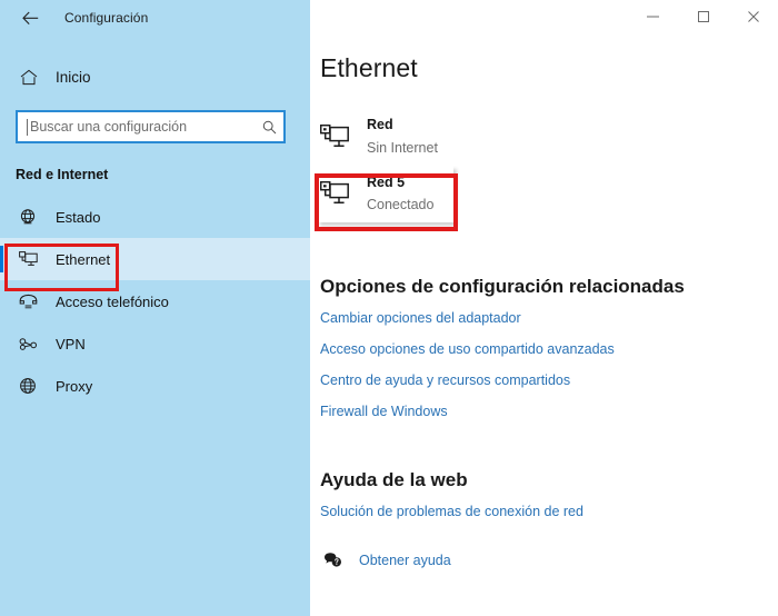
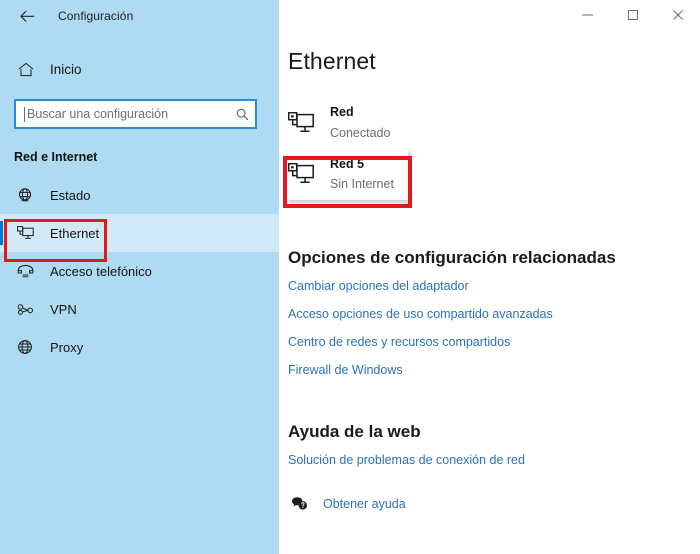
  Configuración
  Inicio
  Buscar una configuración
  Red e Internet
  Estado
  Ethernet
  Acceso telefónico
  VPN
  Proxy
  Ethernet
  Red
- Sin Internet
+ Conectado
  Red 5
- Conectado
+ Sin Internet
  Opciones de configuración relacionadas
  Cambiar opciones del adaptador
  Acceso opciones de uso compartido avanzadas
- Centro de ayuda y recursos compartidos
+ Centro de redes y recursos compartidos
  Firewall de Windows
  Ayuda de la web
  Solución de problemas de conexión de red
  Obtener ayuda
